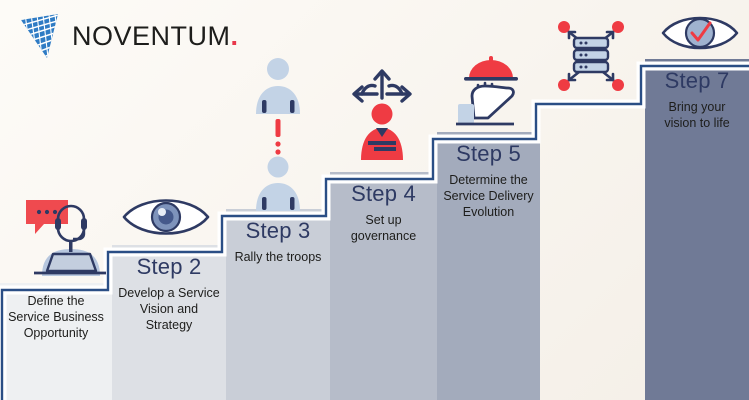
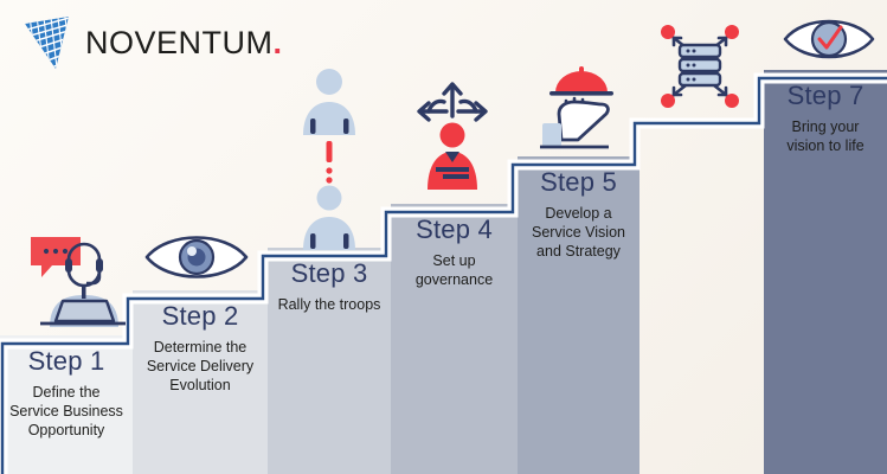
  NOVENTUM.
+ Step 1
  Define the Service Business Opportunity
  Step 2
- Develop a Service Vision and Strategy
+ Determine the Service Delivery Evolution
  Step 3
  Rally the troops
  Step 4
  Set up governance
  Step 5
- Determine the Service Delivery Evolution
+ Develop a Service Vision and Strategy
  Step 7
  Bring your vision to life
